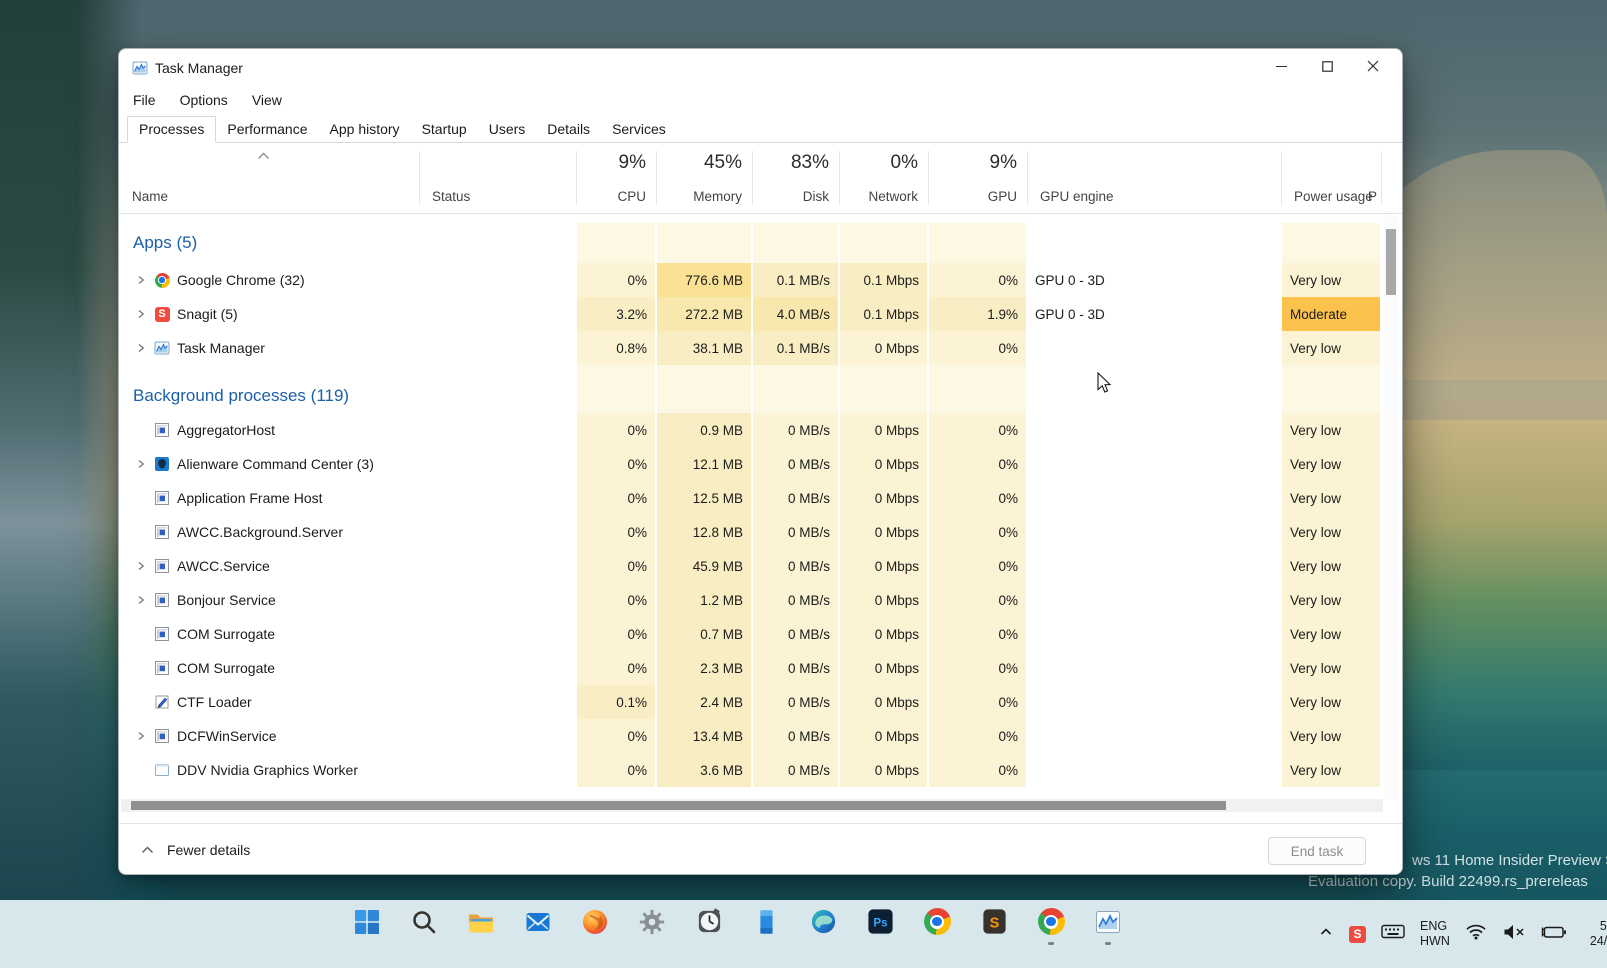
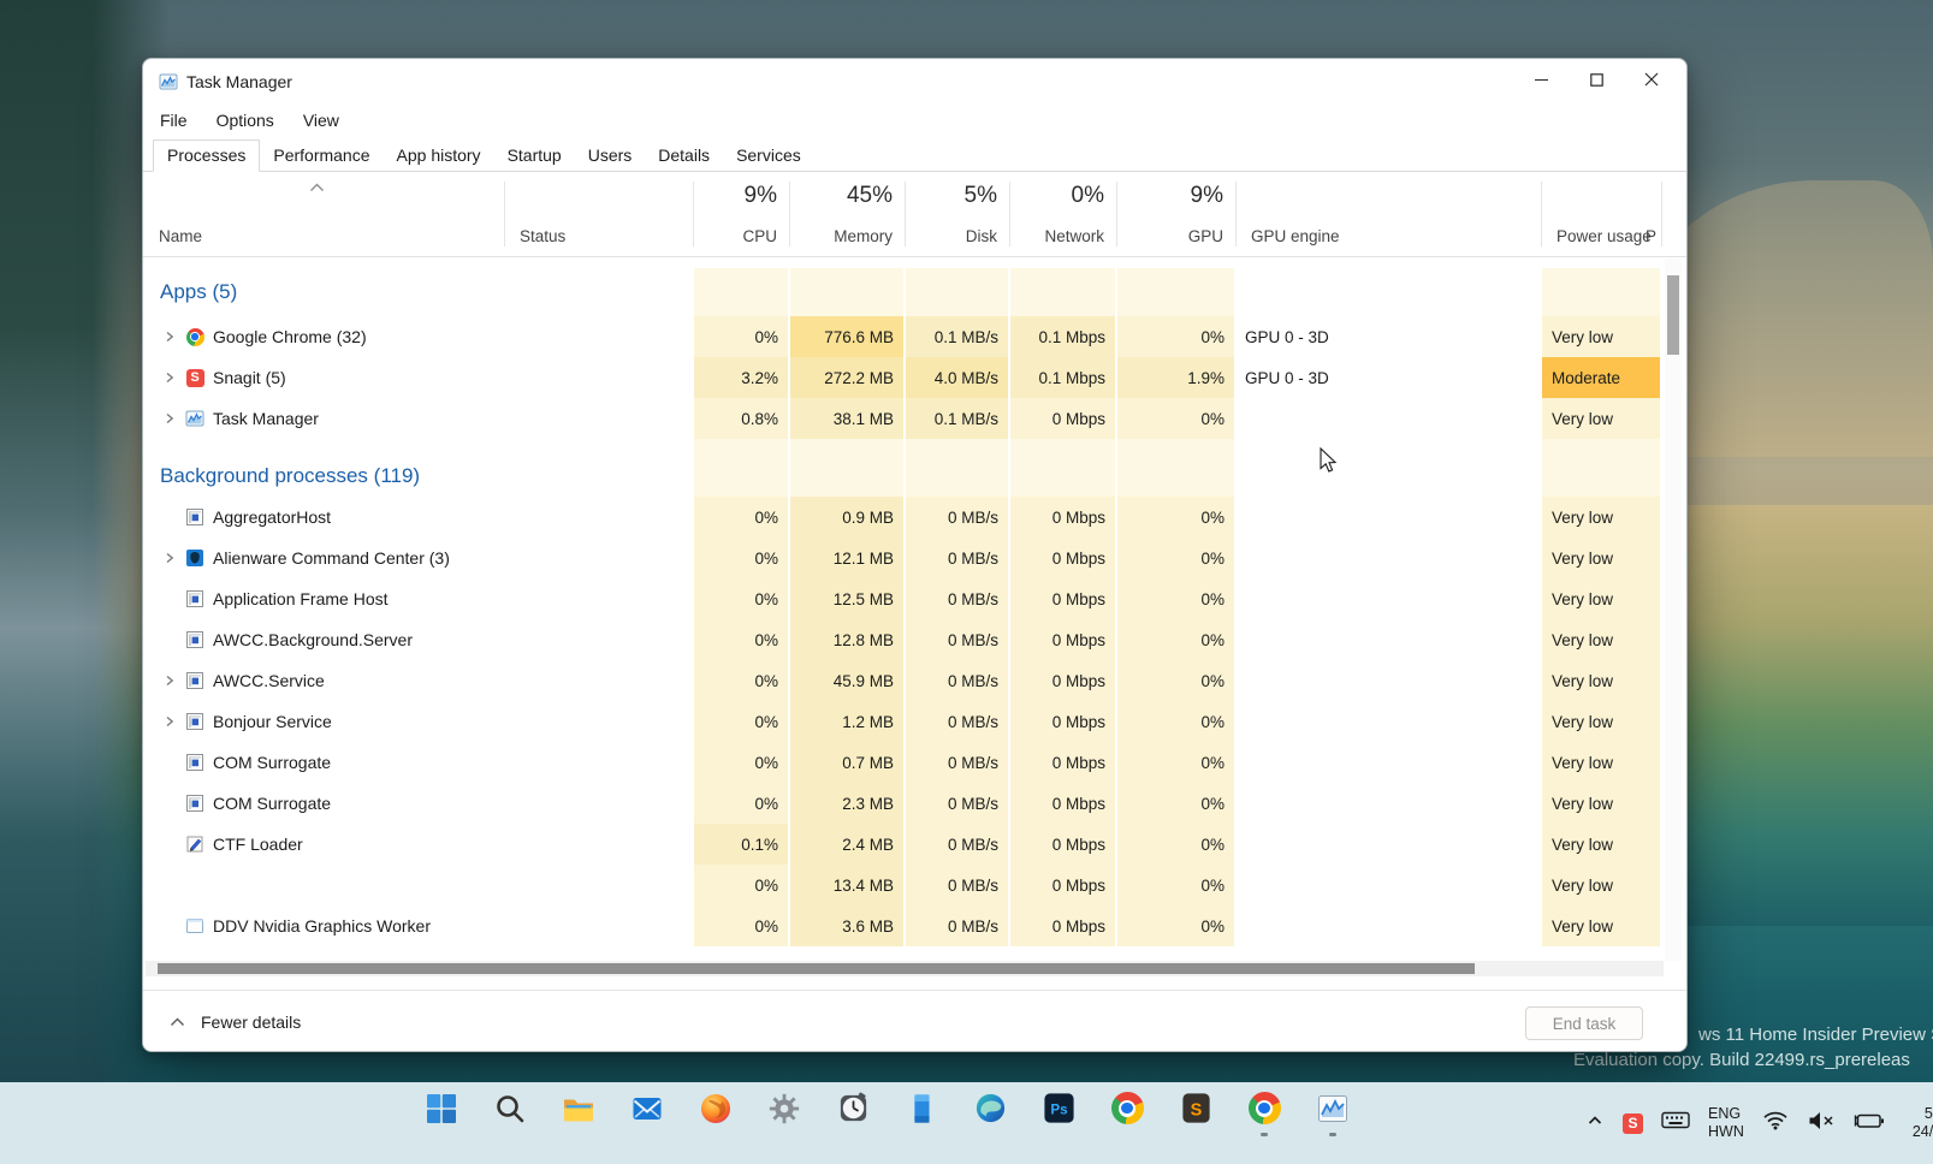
  ws 11 Home Insider Preview
  Evaluation copy. Build 22499.rs_prereleas
  Task Manager
  File
  Options
  View
  Processes
  Performance
  App history
  Startup
  Users
  Details
  Services
  Name
  Status
  GPU engine
  Power usage
  P
  9%
  CPU
  45%
  Memory
- 83%
+ 5%
  Disk
  0%
  Network
  9%
  GPU
  Apps (5)
  Google Chrome (32)
  0%
  776.6 MB
  0.1 MB/s
  0.1 Mbps
  0%
  GPU 0 - 3D
  Very low
  S
  Snagit (5)
  3.2%
  272.2 MB
  4.0 MB/s
  0.1 Mbps
  1.9%
  GPU 0 - 3D
  Moderate
  Task Manager
  0.8%
  38.1 MB
  0.1 MB/s
  0 Mbps
  0%
  Very low
  Background processes (119)
  AggregatorHost
  0%
  0.9 MB
  0 MB/s
  0 Mbps
  0%
  Very low
  Alienware Command Center (3)
  0%
  12.1 MB
  0 MB/s
  0 Mbps
  0%
  Very low
  Application Frame Host
  0%
  12.5 MB
  0 MB/s
  0 Mbps
  0%
  Very low
  AWCC.Background.Server
  0%
  12.8 MB
  0 MB/s
  0 Mbps
  0%
  Very low
  AWCC.Service
  0%
  45.9 MB
  0 MB/s
  0 Mbps
  0%
  Very low
  Bonjour Service
  0%
  1.2 MB
  0 MB/s
  0 Mbps
  0%
  Very low
  COM Surrogate
  0%
  0.7 MB
  0 MB/s
  0 Mbps
  0%
  Very low
  COM Surrogate
  0%
  2.3 MB
  0 MB/s
  0 Mbps
  0%
  Very low
  CTF Loader
  0.1%
  2.4 MB
  0 MB/s
  0 Mbps
  0%
  Very low
- DCFWinService
  0%
  13.4 MB
  0 MB/s
  0 Mbps
  0%
  Very low
  DDV Nvidia Graphics Worker
  0%
  3.6 MB
  0 MB/s
  0 Mbps
  0%
  Very low
  Fewer details
  End task
  Ps
  S
  S
  ENG
  HWN
  5
  24/
